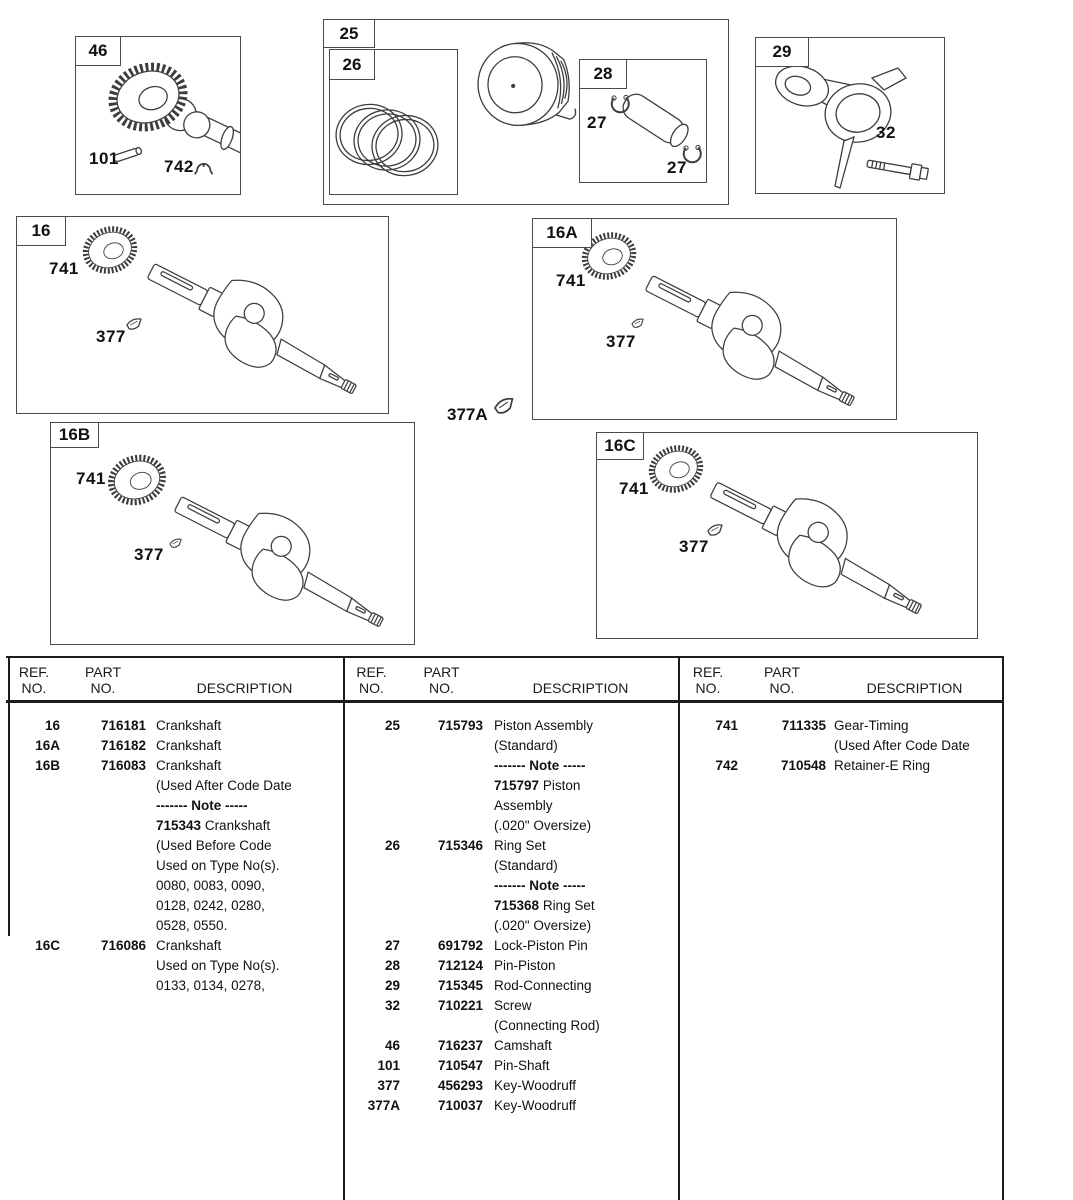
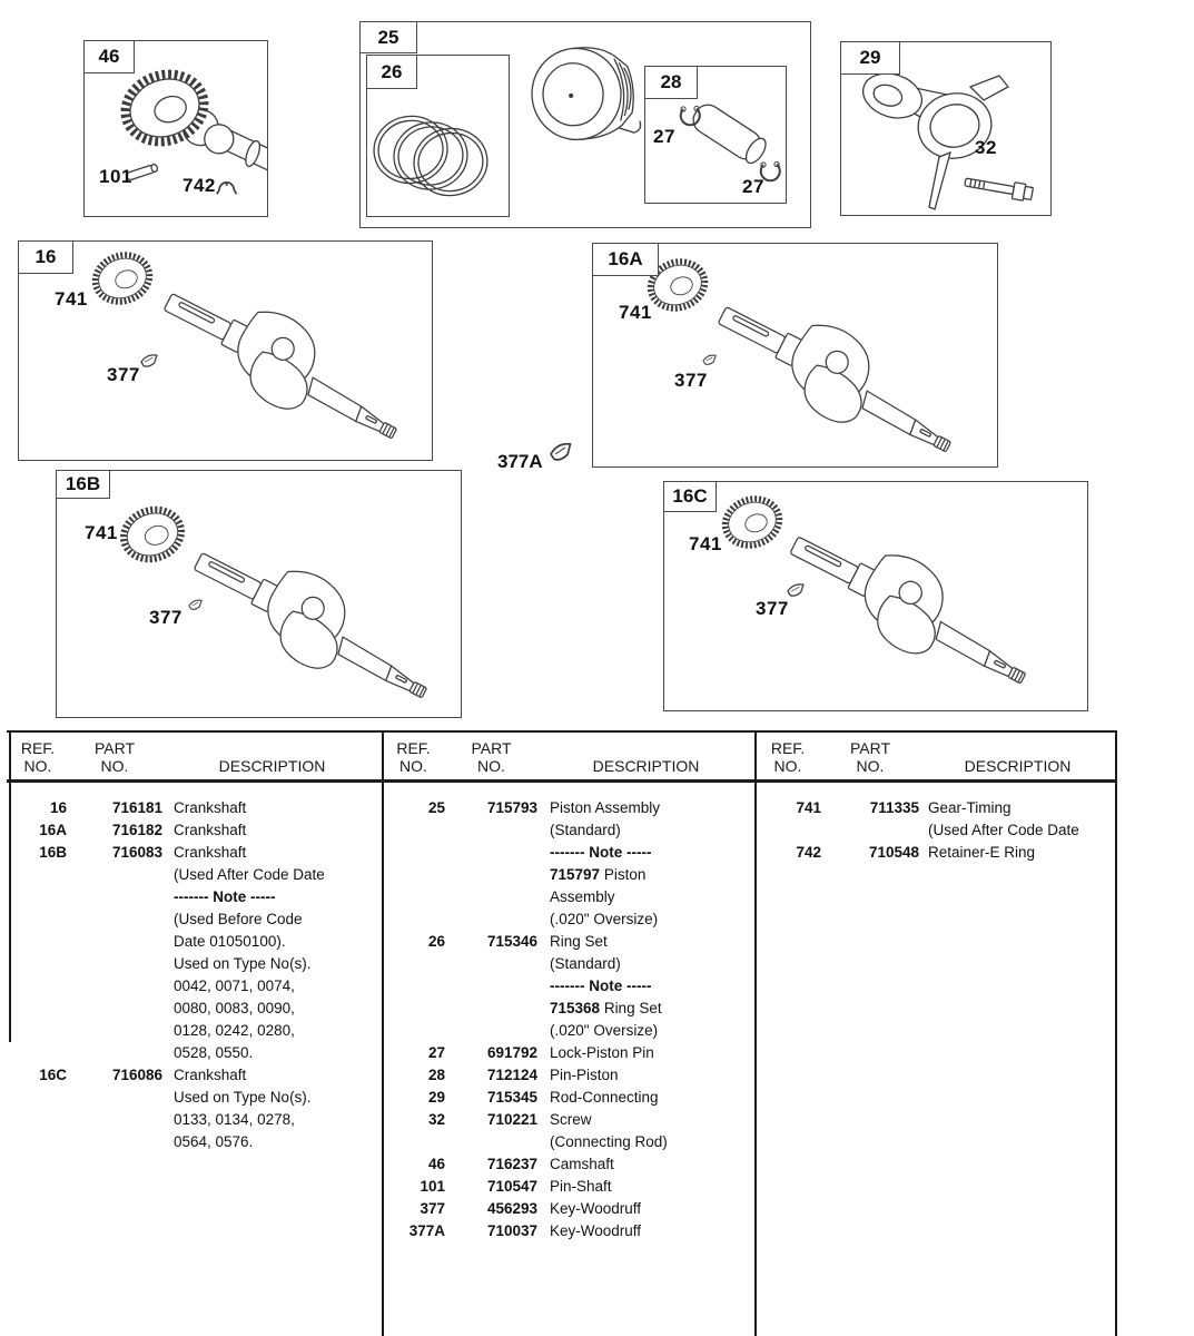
  46
  101
  742
  25
  26
  28
  27
  27
  29
  32
  16
  741
  377
  16A
  741
  377
  377A
  16B
  741
  377
  16C
  741
  377
  REF.
  NO.
  PART
  NO.
  DESCRIPTION
  16
  716181
  Crankshaft
  16A
  716182
  Crankshaft
  16B
  716083
  Crankshaft
  (Used After Code Date
  ------- Note -----
- 715343 Crankshaft
  (Used Before Code
+ Date 01050100).
  Used on Type No(s).
+ 0042, 0071, 0074,
  0080, 0083, 0090,
  0128, 0242, 0280,
  0528, 0550.
  16C
  716086
  Crankshaft
  Used on Type No(s).
  0133, 0134, 0278,
+ 0564, 0576.
  REF.
  NO.
  PART
  NO.
  DESCRIPTION
  25
  715793
  Piston Assembly
  (Standard)
  ------- Note -----
  715797 Piston
  Assembly
  (.020" Oversize)
  26
  715346
  Ring Set
  (Standard)
  ------- Note -----
  715368 Ring Set
  (.020" Oversize)
  27
  691792
  Lock-Piston Pin
  28
  712124
  Pin-Piston
  29
  715345
  Rod-Connecting
  32
  710221
  Screw
  (Connecting Rod)
  46
  716237
  Camshaft
  101
  710547
  Pin-Shaft
  377
  456293
  Key-Woodruff
  377A
  710037
  Key-Woodruff
  REF.
  NO.
  PART
  NO.
  DESCRIPTION
  741
  711335
  Gear-Timing
  (Used After Code Date
  742
  710548
  Retainer-E Ring
